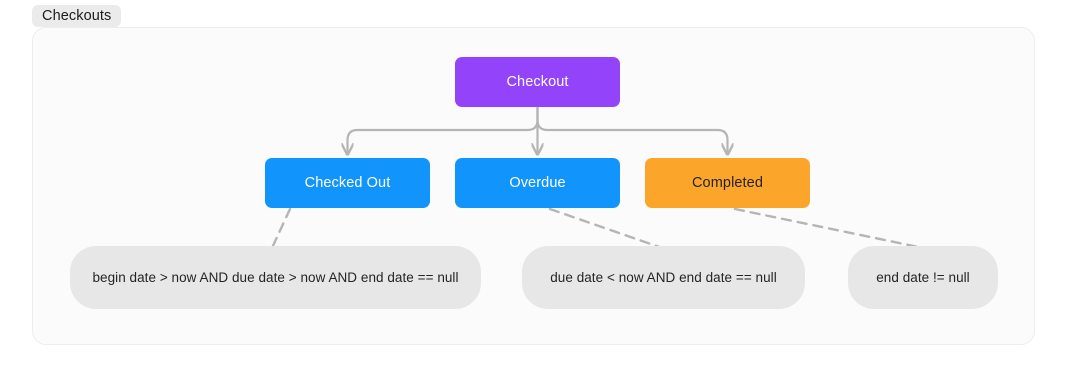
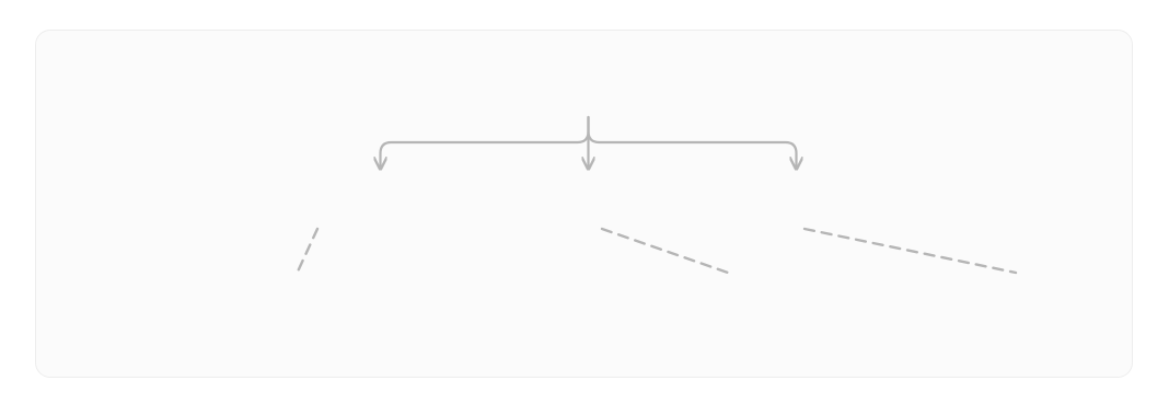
- Checkouts
- Checkout
- Checked Out
- Overdue
- Completed
- begin date > now AND due date > now AND end date == null
- due date < now AND end date == null
- end date != null
